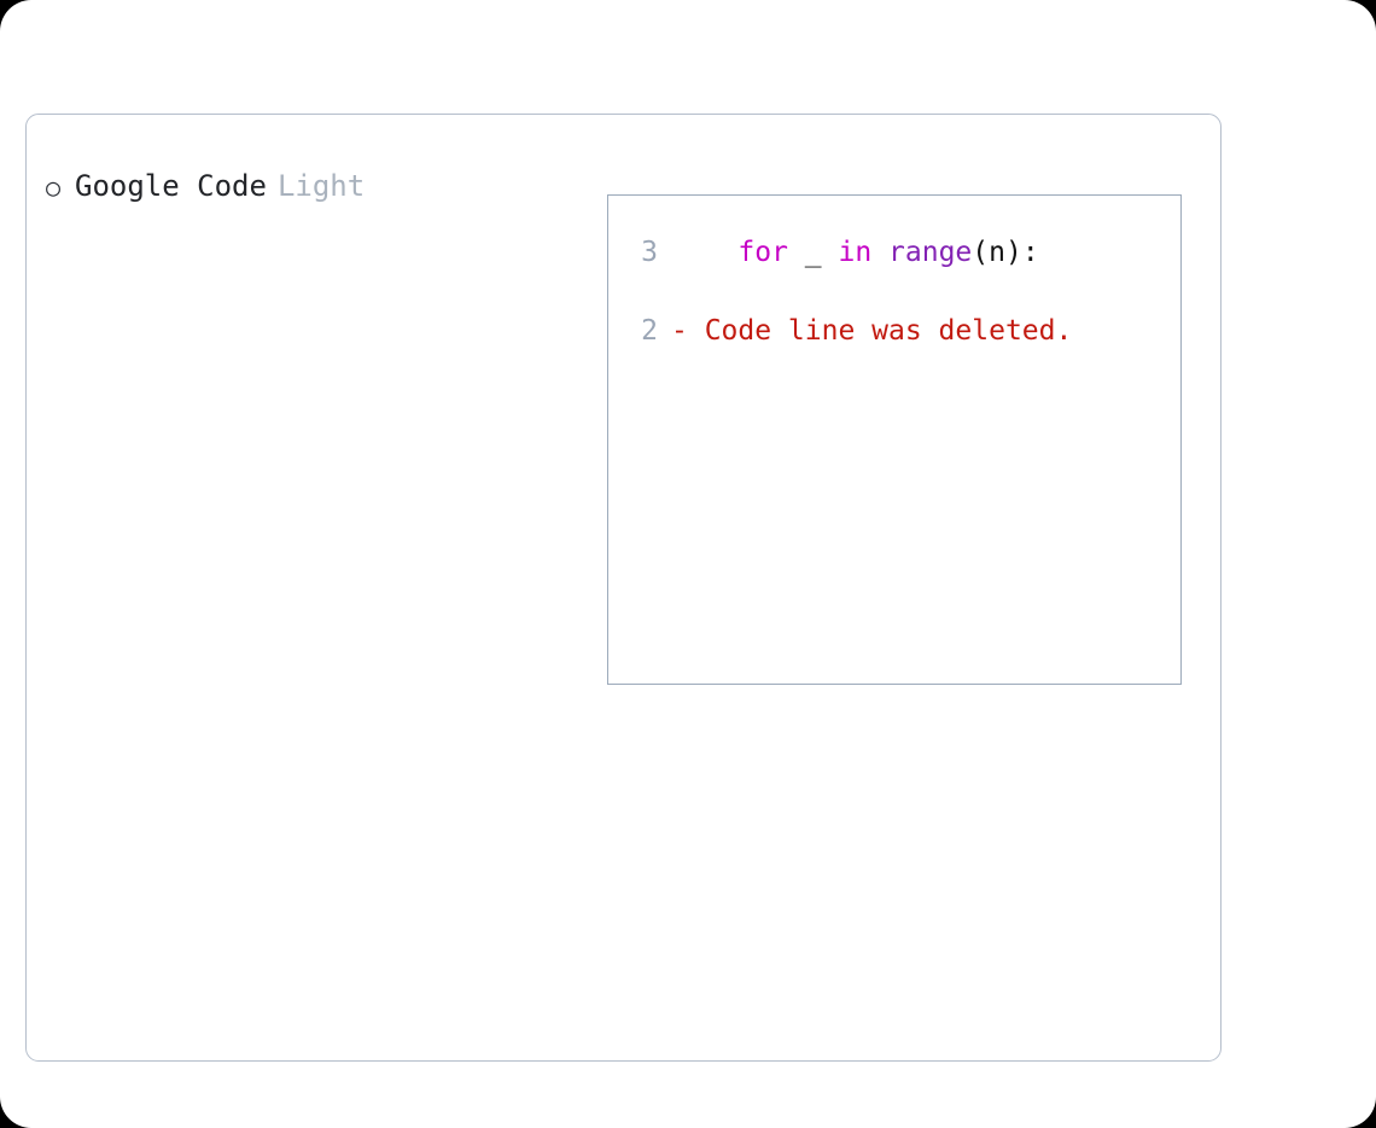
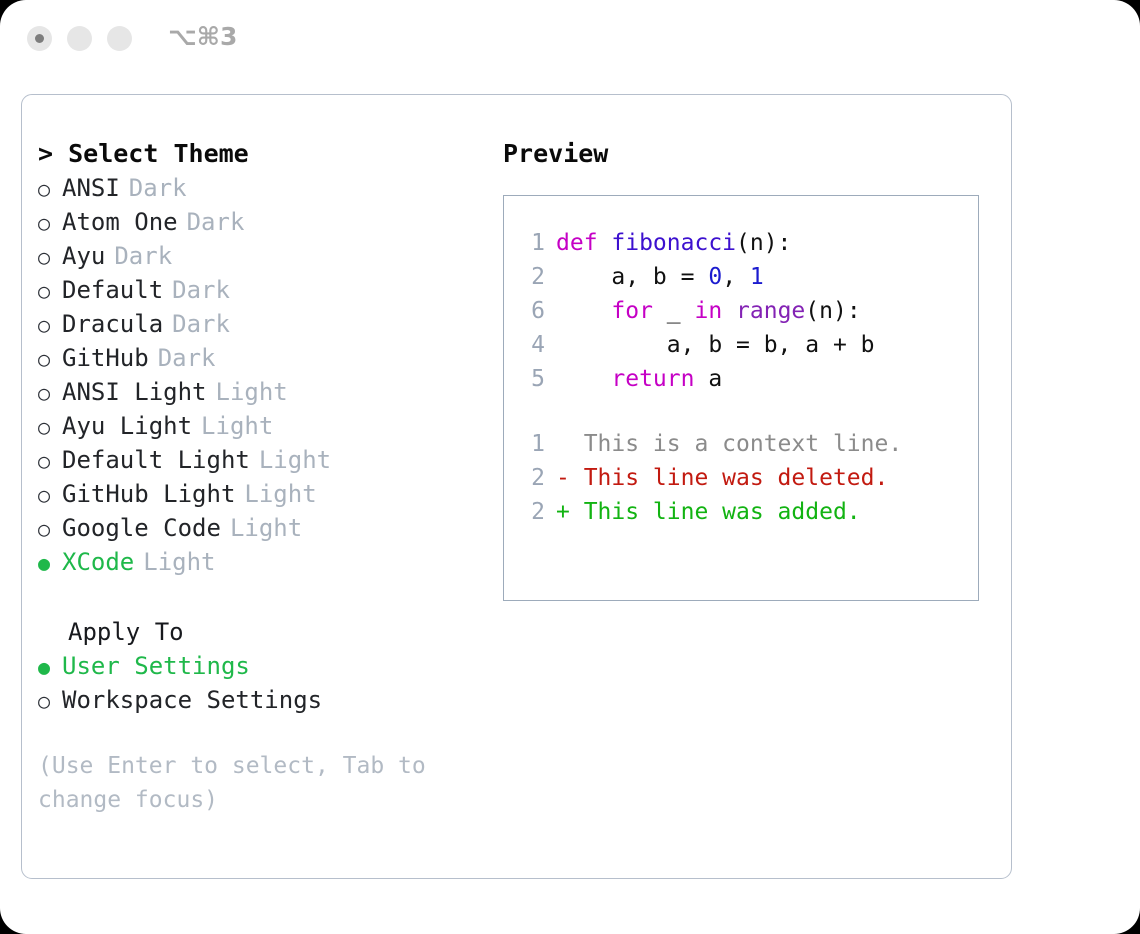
+ ⌥⌘3
+ > Select Theme
+ ○ ANSI Dark
+ ○ Atom One Dark
+ ○ Ayu Dark
+ ○ Default Dark
+ ○ Dracula Dark
+ ○ GitHub Dark
+ ○ ANSI Light Light
+ ○ Ayu Light Light
+ ○ Default Light Light
+ ○ GitHub Light Light
  ○ Google Code Light
+ ● XCode Light
+ Apply To
+ ● User Settings
+ ○ Workspace Settings
+ (Use Enter to select, Tab to change focus)
+ Preview
+ 1 def fibonacci(n):
+ 2 a, b = 0, 1
- 3 for _ in range(n):
+ 6 for _ in range(n):
+ 4 a, b = b, a + b
+ 5 return a
+ 1 This is a context line.
- 2 - Code line was deleted.
+ 2 - This line was deleted.
+ 2 + This line was added.
